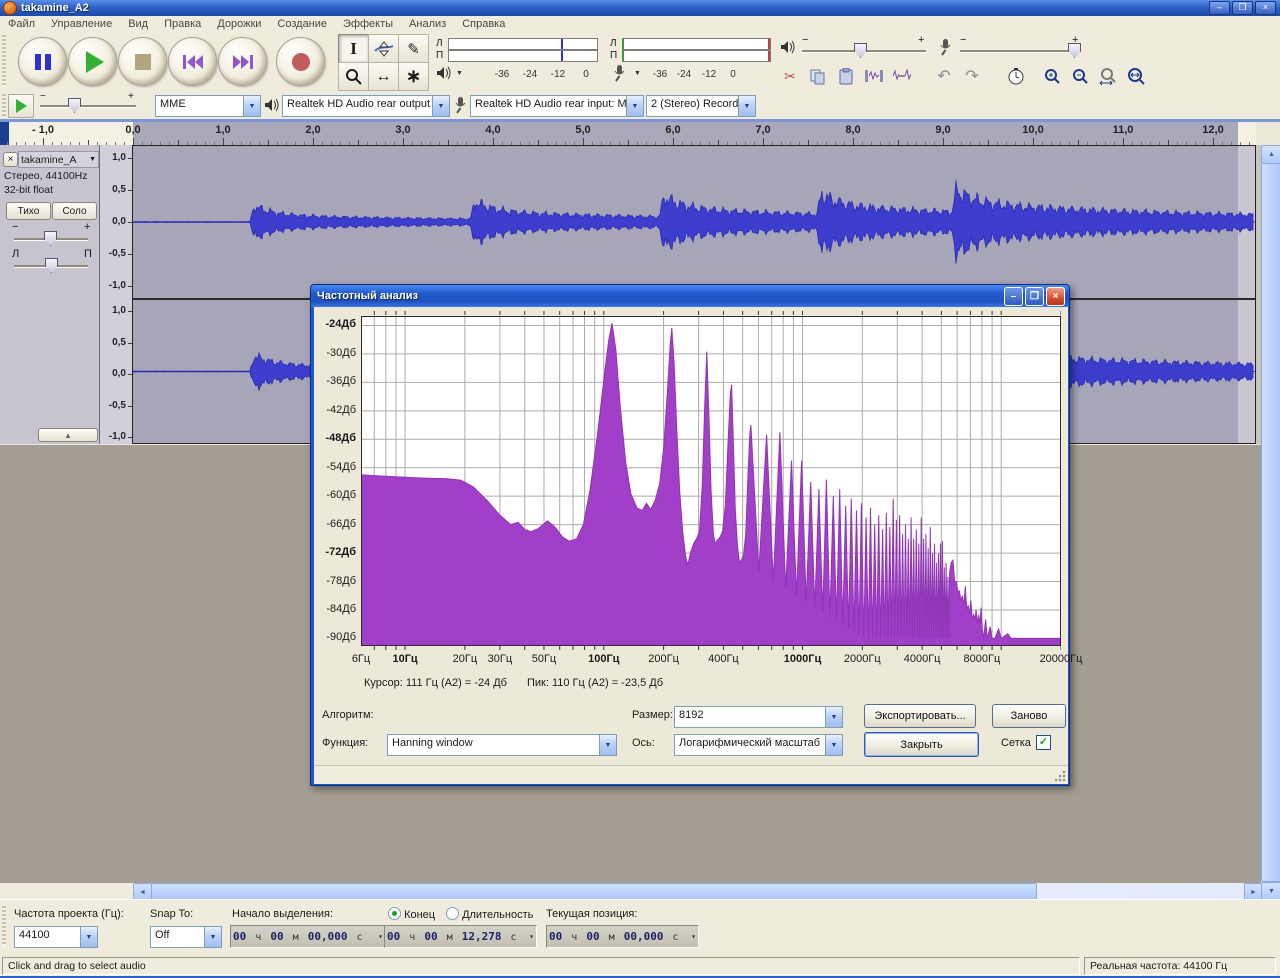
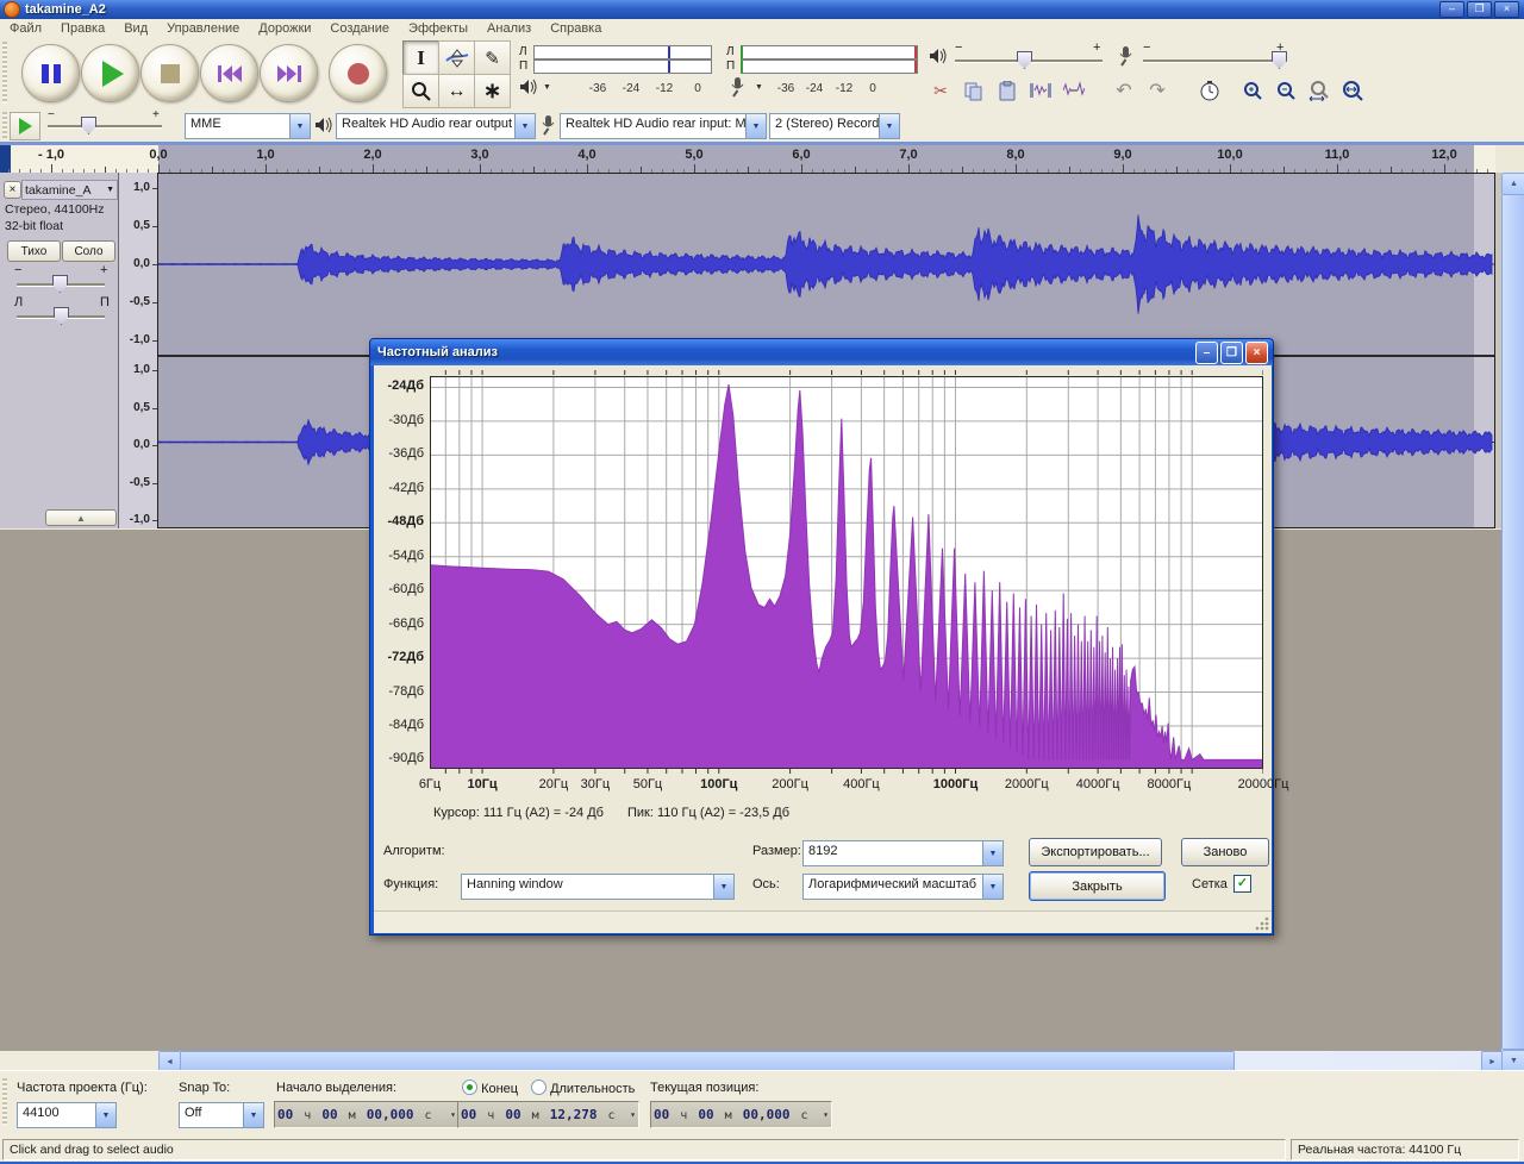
  takamine_A2
  –
  ❐
  ×
  Файл
- Управление
+ Правка
  Вид
- Правка
+ Управление
  Дорожки
  Создание
  Эффекты
  Анализ
  Справка
  I
  ✎
  ↔
  ∗
  Л
  П
  -36
  -24
  -12
  0
  Л
  П
  -36
  -24
  -12
  0
  −
  +
  −
  +
  ✂
  ↶
  ↷
  −
  +
  MME
  Realtek HD Audio rear output
  Realtek HD Audio rear input: M
  2 (Stereo) Record
  - 1,0
  0,0
  1,0
  2,0
  3,0
  4,0
  5,0
  6,0
  7,0
  8,0
  9,0
  10,0
  11,0
  12,0
  ×
  takamine_A
  Стерео, 44100Hz
  32-bit float
  Тихо
  Соло
  −
  +
  Л
  П
  ▲
  1,0
  0,5
  0,0
  -0,5
  -1,0
  1,0
  0,5
  0,0
  -0,5
  -1,0
  Частотный анализ
  –
  ❐
  ×
  -24Дб
  -30Дб
  -36Дб
  -42Дб
  -48Дб
  -54Дб
  -60Дб
  -66Дб
  -72Дб
  -78Дб
  -84Дб
  -90Дб
  6Гц
  10Гц
  20Гц
  30Гц
  50Гц
  100Гц
  200Гц
  400Гц
  1000Гц
  2000Гц
  4000Гц
  8000Гц
  20000Гц
  Курсор: 111 Гц (A2) = -24 Дб
  Пик: 110 Гц (A2) = -23,5 Дб
  Алгоритм:
  Размер:
  8192
  Экспортировать...
  Заново
  Функция:
  Hanning window
  Ось:
  Логарифмический масштаб
  Закрыть
  Сетка
  ✓
  Частота проекта (Гц):
  44100
  Snap To:
  Off
  Начало выделения:
  00 ч 00 м 00,000 с
  ▾
  Конец
  Длительность
  00 ч 00 м 12,278 с
  ▾
  Текущая позиция:
  00 ч 00 м 00,000 с
  ▾
  Click and drag to select audio
  Реальная частота: 44100 Гц
